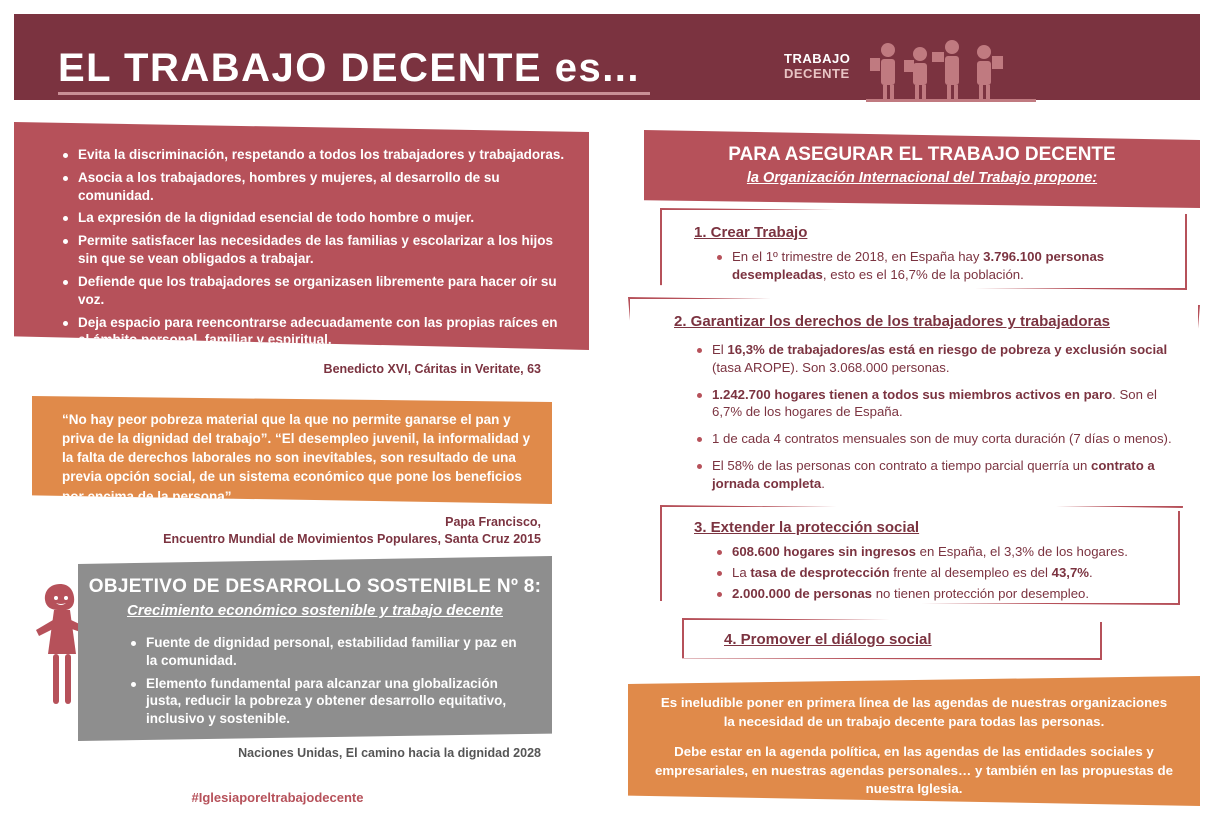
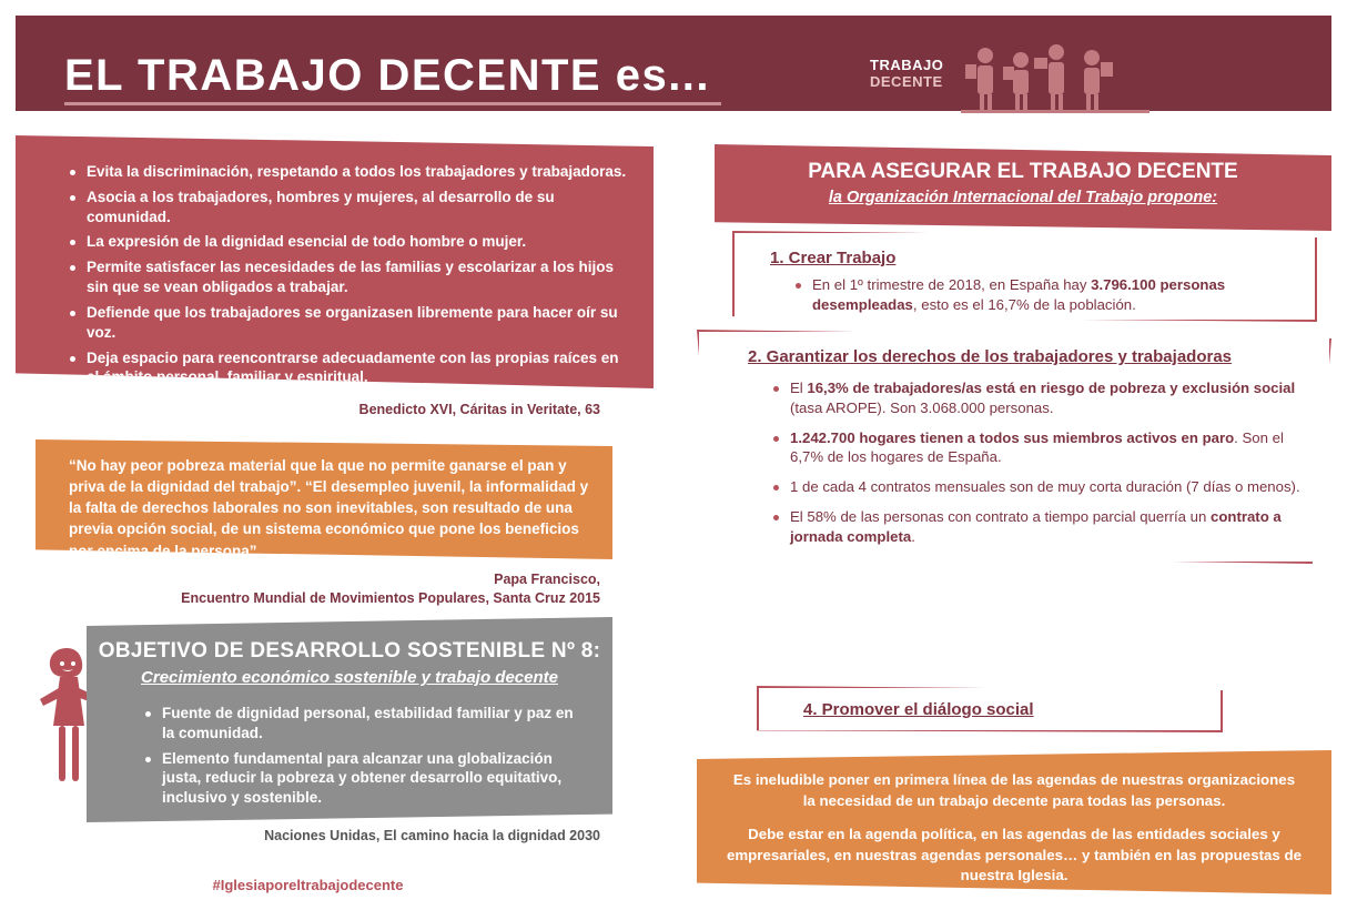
  EL TRABAJO DECENTE es...
  TRABAJO
  DECENTE
  Evita la discriminación, respetando a todos los trabajadores y trabajadoras.
  Asocia a los trabajadores, hombres y mujeres, al desarrollo de su comunidad.
  La expresión de la dignidad esencial de todo hombre o mujer.
  Permite satisfacer las necesidades de las familias y escolarizar a los hijos sin que se vean obligados a trabajar.
  Defiende que los trabajadores se organizasen libremente para hacer oír su voz.
  Deja espacio para reencontrarse adecuadamente con las propias raíces en sonal, familiar y espiritual.
  Benedicto XVI, Cáritas in Veritate, 63
  “No hay peor pobreza material que la que no permite ganarse el pan y priva de la dignidad del trabajo”. “El desempleo juvenil, la informalidad y la falta de derechos laborales no son inevitables, son resultado de una previa opción social, de un sistema económico que pone los beneficios r encima de la persona”.
  Papa Francisco,
  Encuentro Mundial de Movimientos Populares, Santa Cruz 2015
  OBJETIVO DE DESARROLLO SOSTENIBLE Nº 8:
  Crecimiento económico sostenible y trabajo decente
  Fuente de dignidad personal, estabilidad familiar y paz en la comunidad.
  Elemento fundamental para alcanzar una globalización justa, reducir la pobreza y obtener desarrollo equitativo, inclusivo y sostenible.
- Naciones Unidas, El camino hacia la dignidad 2028
+ Naciones Unidas, El camino hacia la dignidad 2030
  #Iglesiaporeltrabajodecente
  PARA ASEGURAR EL TRABAJO DECENTE
  la Organización Internacional del Trabajo propone:
  1. Crear Trabajo
  En el 1º trimestre de 2018, en España hay 3.796.100 personas desempleadas, esto es el 16,7% de la población.
  2. Garantizar los derechos de los trabajadores y trabajadoras
  El 16,3% de trabajadores/as está en riesgo de pobreza y exclusión social (tasa AROPE). Son 3.068.000 personas.
  1.242.700 hogares tienen a todos sus miembros activos en paro. Son el 6,7% de los hogares de España.
  1 de cada 4 contratos mensuales son de muy corta duración (7 días o menos).
  El 58% de las personas con contrato a tiempo parcial querría un contrato a jornada completa.
- 3. Extender la protección social
- 608.600 hogares sin ingresos en España, el 3,3% de los hogares.
- La tasa de desprotección frente al desempleo es del 43,7%.
- 2.000.000 de personas no tienen protección por desempleo.
  4. Promover el diálogo social
  Es ineludible poner en primera línea de las agendas de nuestras organizaciones la necesidad de un trabajo decente para todas las personas.
  Debe estar en la agenda política, en las agendas de las entidades sociales y empresariales, en nuestras agendas personales… y también en las propuestas de nuestra Iglesia.
